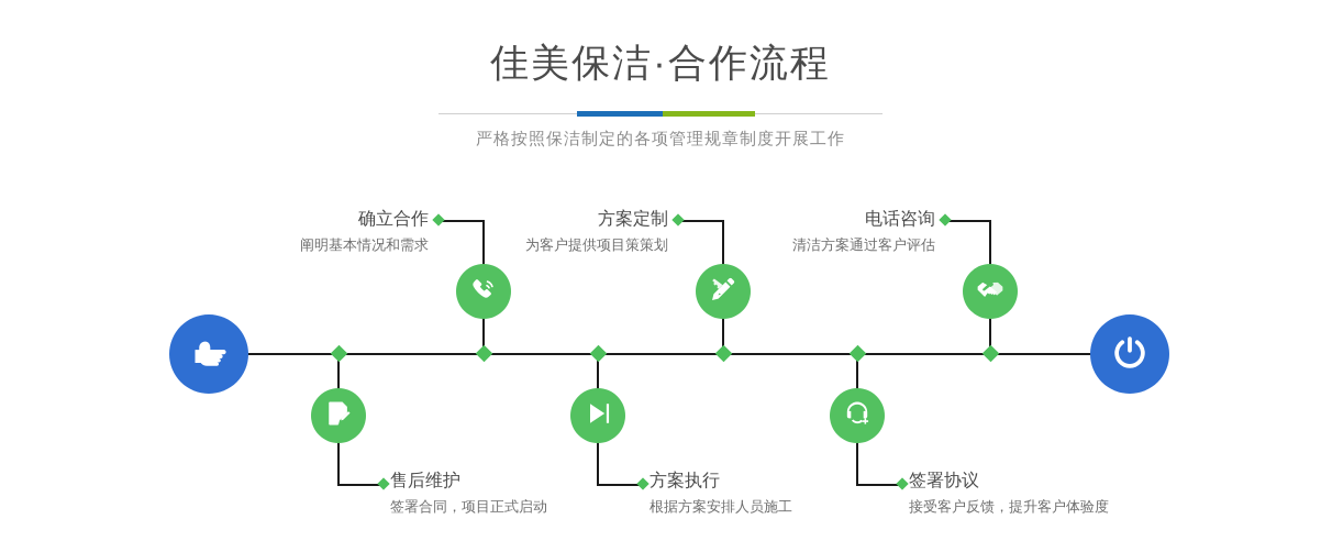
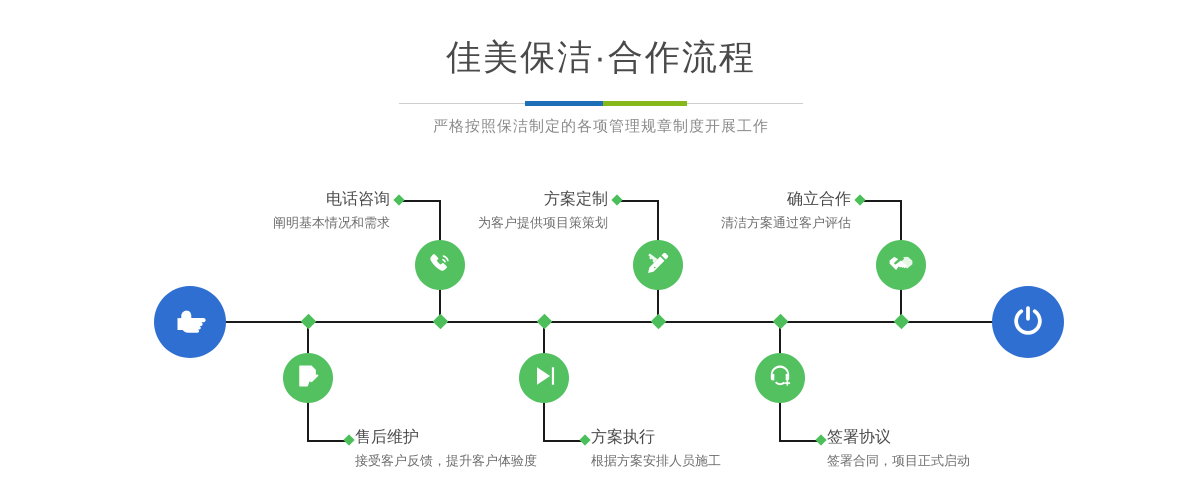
  佳美保洁·合作流程
  严格按照保洁制定的各项管理规章制度开展工作
- 确立合作
+ 电话咨询
  阐明基本情况和需求
  方案定制
  为客户提供项目策策划
- 电话咨询
+ 确立合作
  清洁方案通过客户评估
  售后维护
- 签署合同，项目正式启动
+ 接受客户反馈，提升客户体验度
  方案执行
  根据方案安排人员施工
  签署协议
- 接受客户反馈，提升客户体验度
+ 签署合同，项目正式启动
